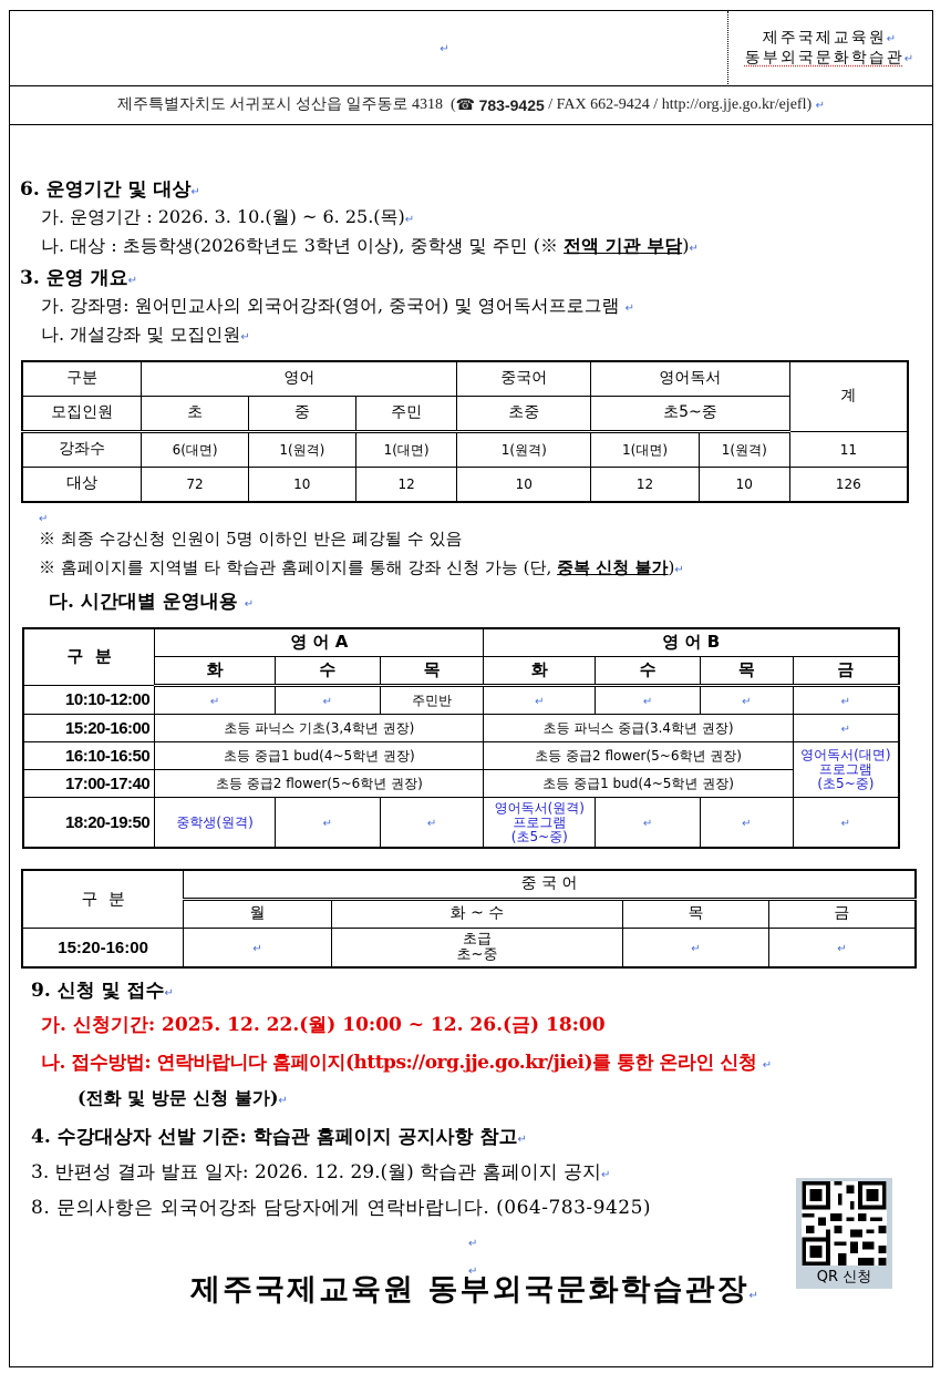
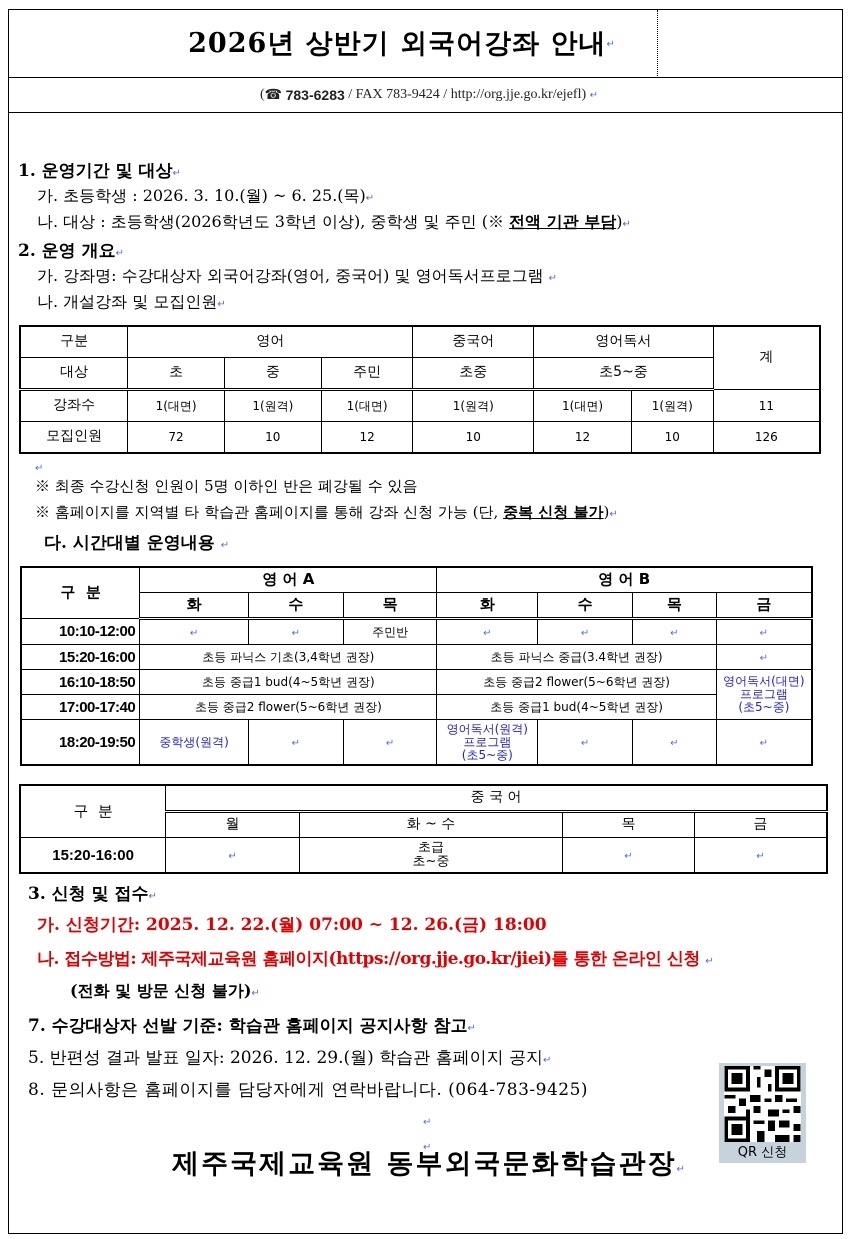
+ 2026년 상반기 외국어강좌 안내
  ↵
- 제주국제교육원↵
- 동부외국문화학습관↵
- 제주특별자치도 서귀포시 성산읍 일주동로 4318
  (
  ☎
- 783-9425
+ 783-6283
- / FAX 662-9424 / http://org.jje.go.kr/ejefl)
+ / FAX 783-9424 / http://org.jje.go.kr/ejefl)
  ↵
- 6. 운영기간 및 대상↵
+ 1. 운영기간 및 대상↵
- 가. 운영기간 : 2026. 3. 10.(월) ~ 6. 25.(목)↵
+ 가. 초등학생 : 2026. 3. 10.(월) ~ 6. 25.(목)↵
  나. 대상 : 초등학생(2026학년도 3학년 이상), 중학생 및 주민 (※ 전액 기관 부담)↵
- 3. 운영 개요↵
+ 2. 운영 개요↵
- 가. 강좌명: 원어민교사의 외국어강좌(영어, 중국어) 및 영어독서프로그램 ↵
+ 가. 강좌명: 수강대상자 외국어강좌(영어, 중국어) 및 영어독서프로그램 ↵
  나. 개설강좌 및 모집인원↵
  구분	영어	중국어	영어독서	계
- 모집인원	초	중	주민	초중	초5~중
+ 대상	초	중	주민	초중	초5~중
- 강좌수	6(대면)	1(원격)	1(대면)	1(원격)	1(대면)	1(원격)	11
+ 강좌수	1(대면)	1(원격)	1(대면)	1(원격)	1(대면)	1(원격)	11
- 대상	72	10	12	10	12	10	126
+ 모집인원	72	10	12	10	12	10	126
  ↵
  ※ 최종 수강신청 인원이 5명 이하인 반은 폐강될 수 있음
  ※ 홈페이지를 지역별 타 학습관 홈페이지를 통해 강좌 신청 가능 (단, 중복 신청 불가)↵
  다. 시간대별 운영내용 ↵
  구 분	영 어 A	영 어 B
  화	수	목	화	수	목	금
  10:10-12:00	↵	↵	주민반	↵	↵	↵	↵
  15:20-16:00	초등 파닉스 기초(3,4학년 권장)	초등 파닉스 중급(3.4학년 권장)	↵
- 16:10-16:50	초등 중급1 bud(4~5학년 권장)	초등 중급2 flower(5~6학년 권장)	영어독서(대면) 프로그램 (초5~중)
+ 16:10-18:50	초등 중급1 bud(4~5학년 권장)	초등 중급2 flower(5~6학년 권장)	영어독서(대면) 프로그램 (초5~중)
  17:00-17:40	초등 중급2 flower(5~6학년 권장)	초등 중급1 bud(4~5학년 권장)
  18:20-19:50	중학생(원격)	↵	↵	영어독서(원격) 프로그램 (초5~중)	↵	↵	↵
  구 분	중 국 어
  월	화 ~ 수	목	금
  15:20-16:00	↵	초급 초~중	↵	↵
- 9. 신청 및 접수↵
+ 3. 신청 및 접수↵
- 가. 신청기간: 2025. 12. 22.(월) 10:00 ~ 12. 26.(금) 18:00
+ 가. 신청기간: 2025. 12. 22.(월) 07:00 ~ 12. 26.(금) 18:00
- 나. 접수방법: 연락바랍니다 홈페이지(https://org.jje.go.kr/jiei)를 통한 온라인 신청 ↵
+ 나. 접수방법: 제주국제교육원 홈페이지(https://org.jje.go.kr/jiei)를 통한 온라인 신청 ↵
  (전화 및 방문 신청 불가)↵
- 4. 수강대상자 선발 기준: 학습관 홈페이지 공지사항 참고↵
+ 7. 수강대상자 선발 기준: 학습관 홈페이지 공지사항 참고↵
- 3. 반편성 결과 발표 일자: 2026. 12. 29.(월) 학습관 홈페이지 공지↵
+ 5. 반편성 결과 발표 일자: 2026. 12. 29.(월) 학습관 홈페이지 공지↵
- 8. 문의사항은 외국어강좌 담당자에게 연락바랍니다. (064-783-9425)
+ 8. 문의사항은 홈페이지를 담당자에게 연락바랍니다. (064-783-9425)
  QR 신청
  ↵
  ↵
  제주국제교육원 동부외국문화학습관장↵
